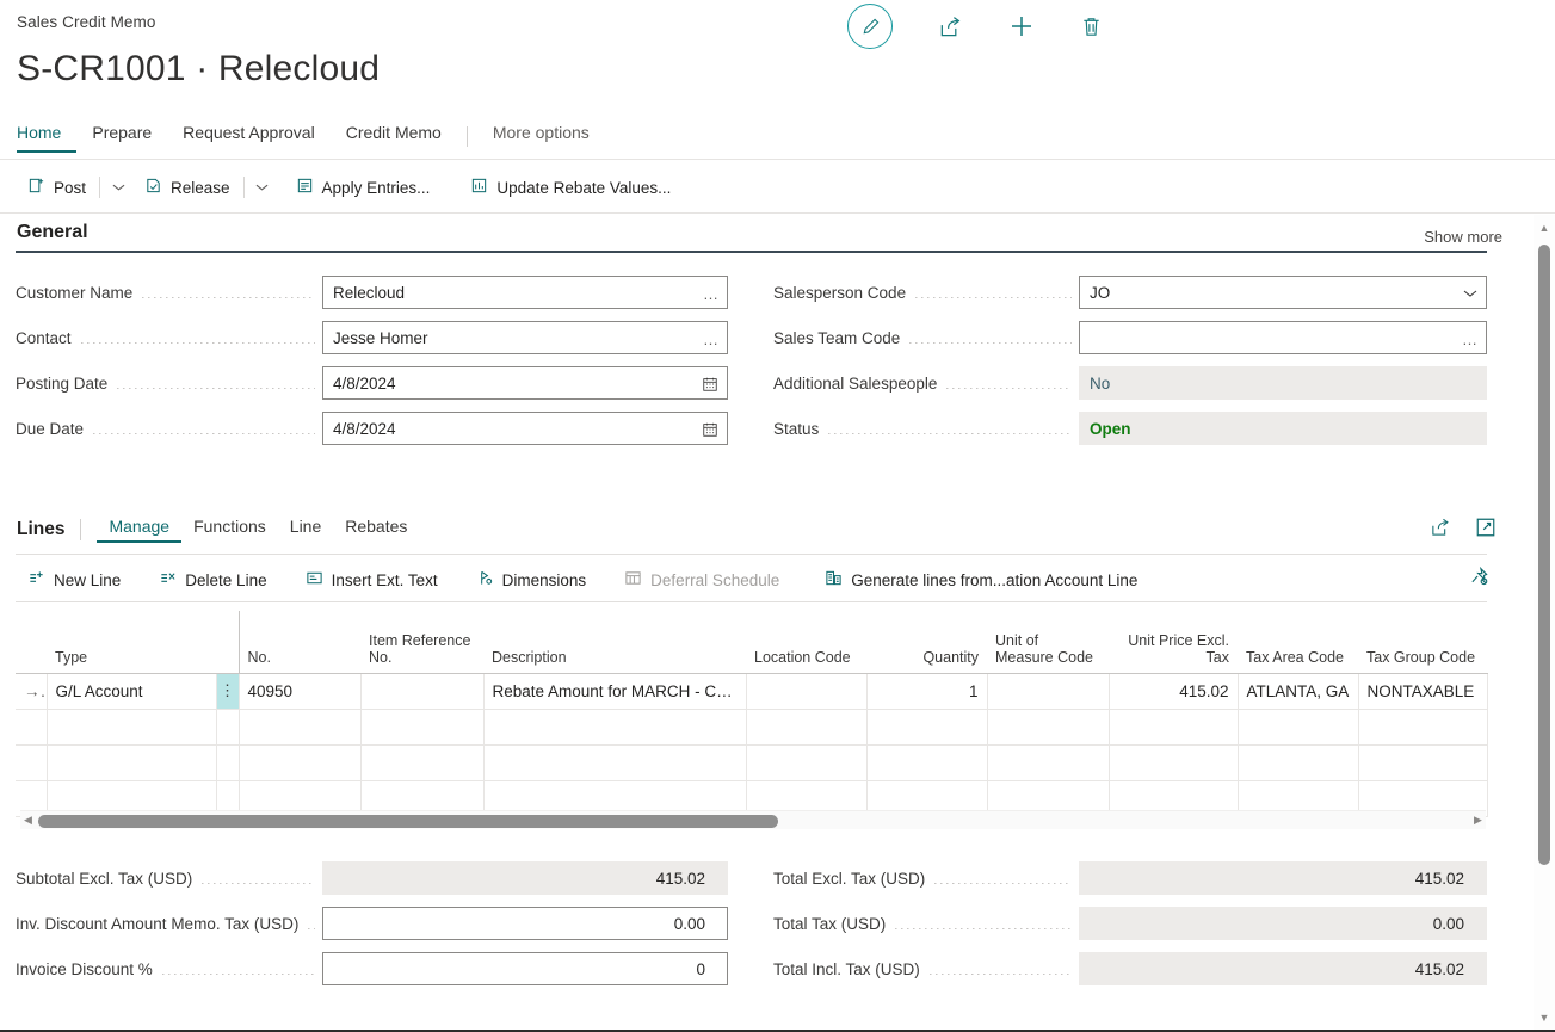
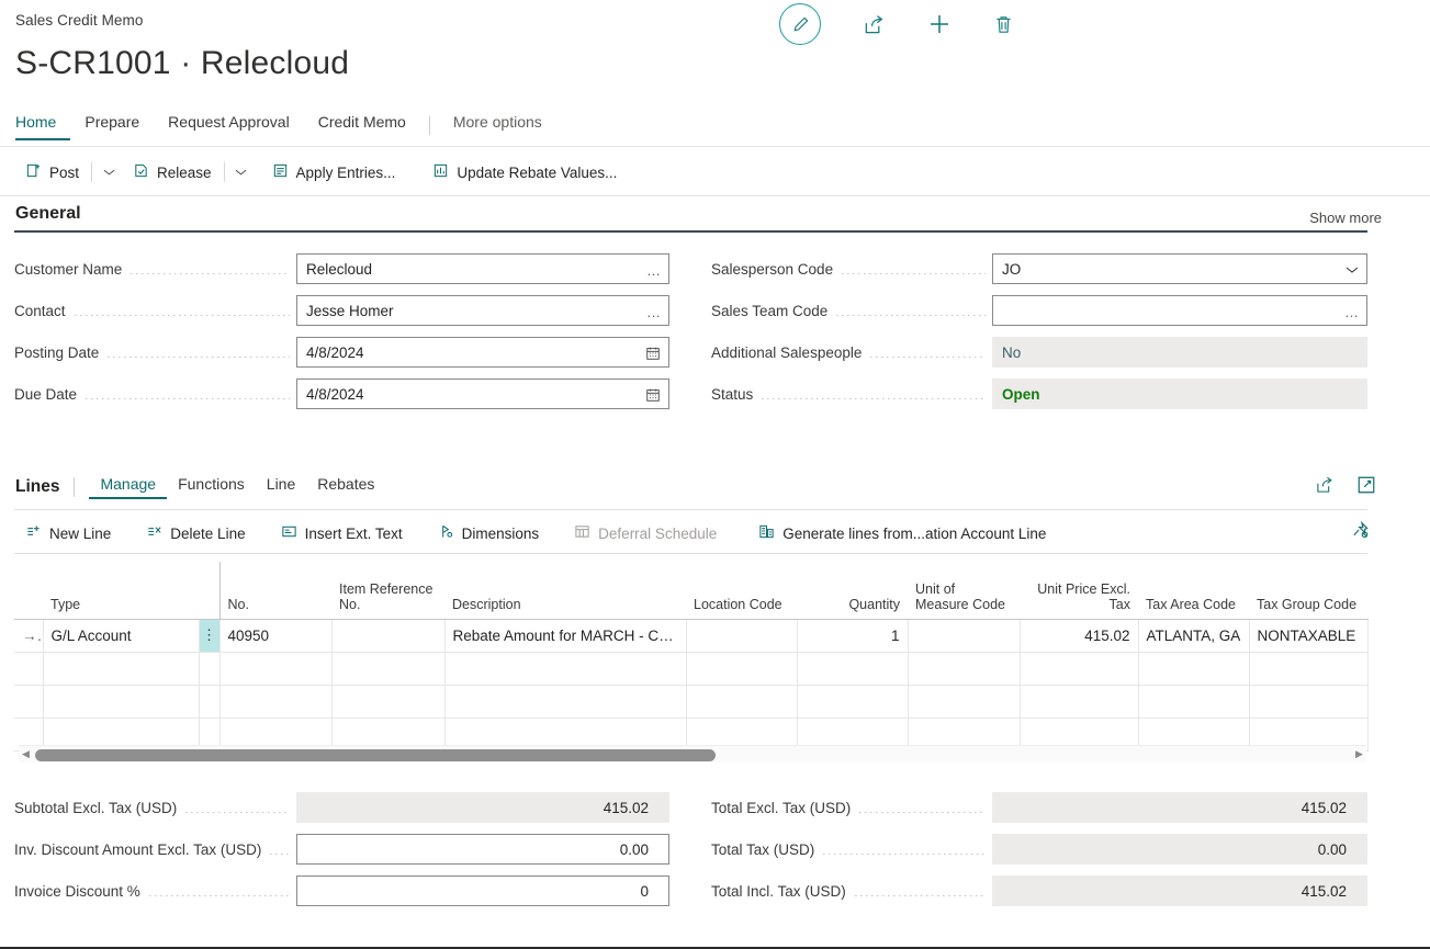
  Sales Credit Memo
  S-CR1001 · Relecloud
  Home
  Prepare
  Request Approval
  Credit Memo
  More options
  Post
  Release
  Apply Entries...
  Update Rebate Values...
  General
  Show more
  Customer Name
  Relecloud
  …
  Contact
  Jesse Homer
  …
  Posting Date
  4/8/2024
  Due Date
  4/8/2024
  Salesperson Code
  JO
  Sales Team Code
  …
  Additional Salespeople
  No
  Status
  Open
  Lines
  Manage
  Functions
  Line
  Rebates
  New Line
  Delete Line
  Insert Ext. Text
  Dimensions
  Deferral Schedule
  Generate lines from...ation Account Line
  	Type		No.	Item Reference No.	Description	Location Code	Quantity	Unit of Measure Code	Unit Price Excl. Tax	Tax Area Code	Tax Group Code
  →	G/L Account	⋮	40950		Rebate Amount for MARCH - CT...		1		415.02	ATLANTA, GA	NONTAXABLE
  ◀
  ▶
  Subtotal Excl. Tax (USD)
  415.02
- Inv. Discount Amount Memo. Tax (USD)
+ Inv. Discount Amount Excl. Tax (USD)
  0.00
  Invoice Discount %
  0
  Total Excl. Tax (USD)
  415.02
  Total Tax (USD)
  0.00
  Total Incl. Tax (USD)
  415.02
- ▲
- ▼
